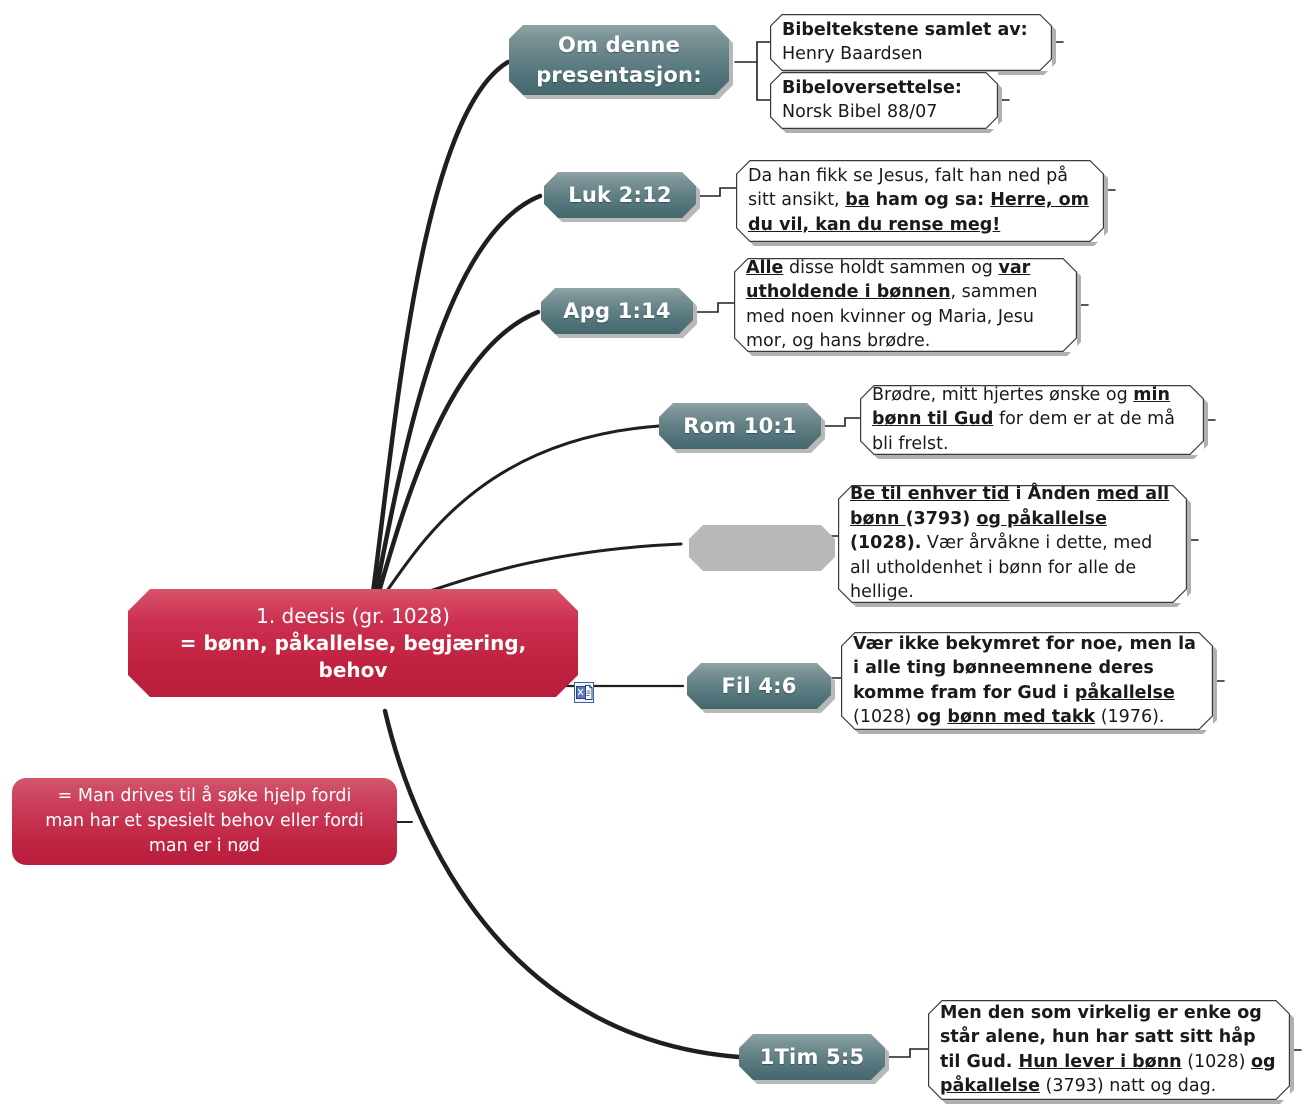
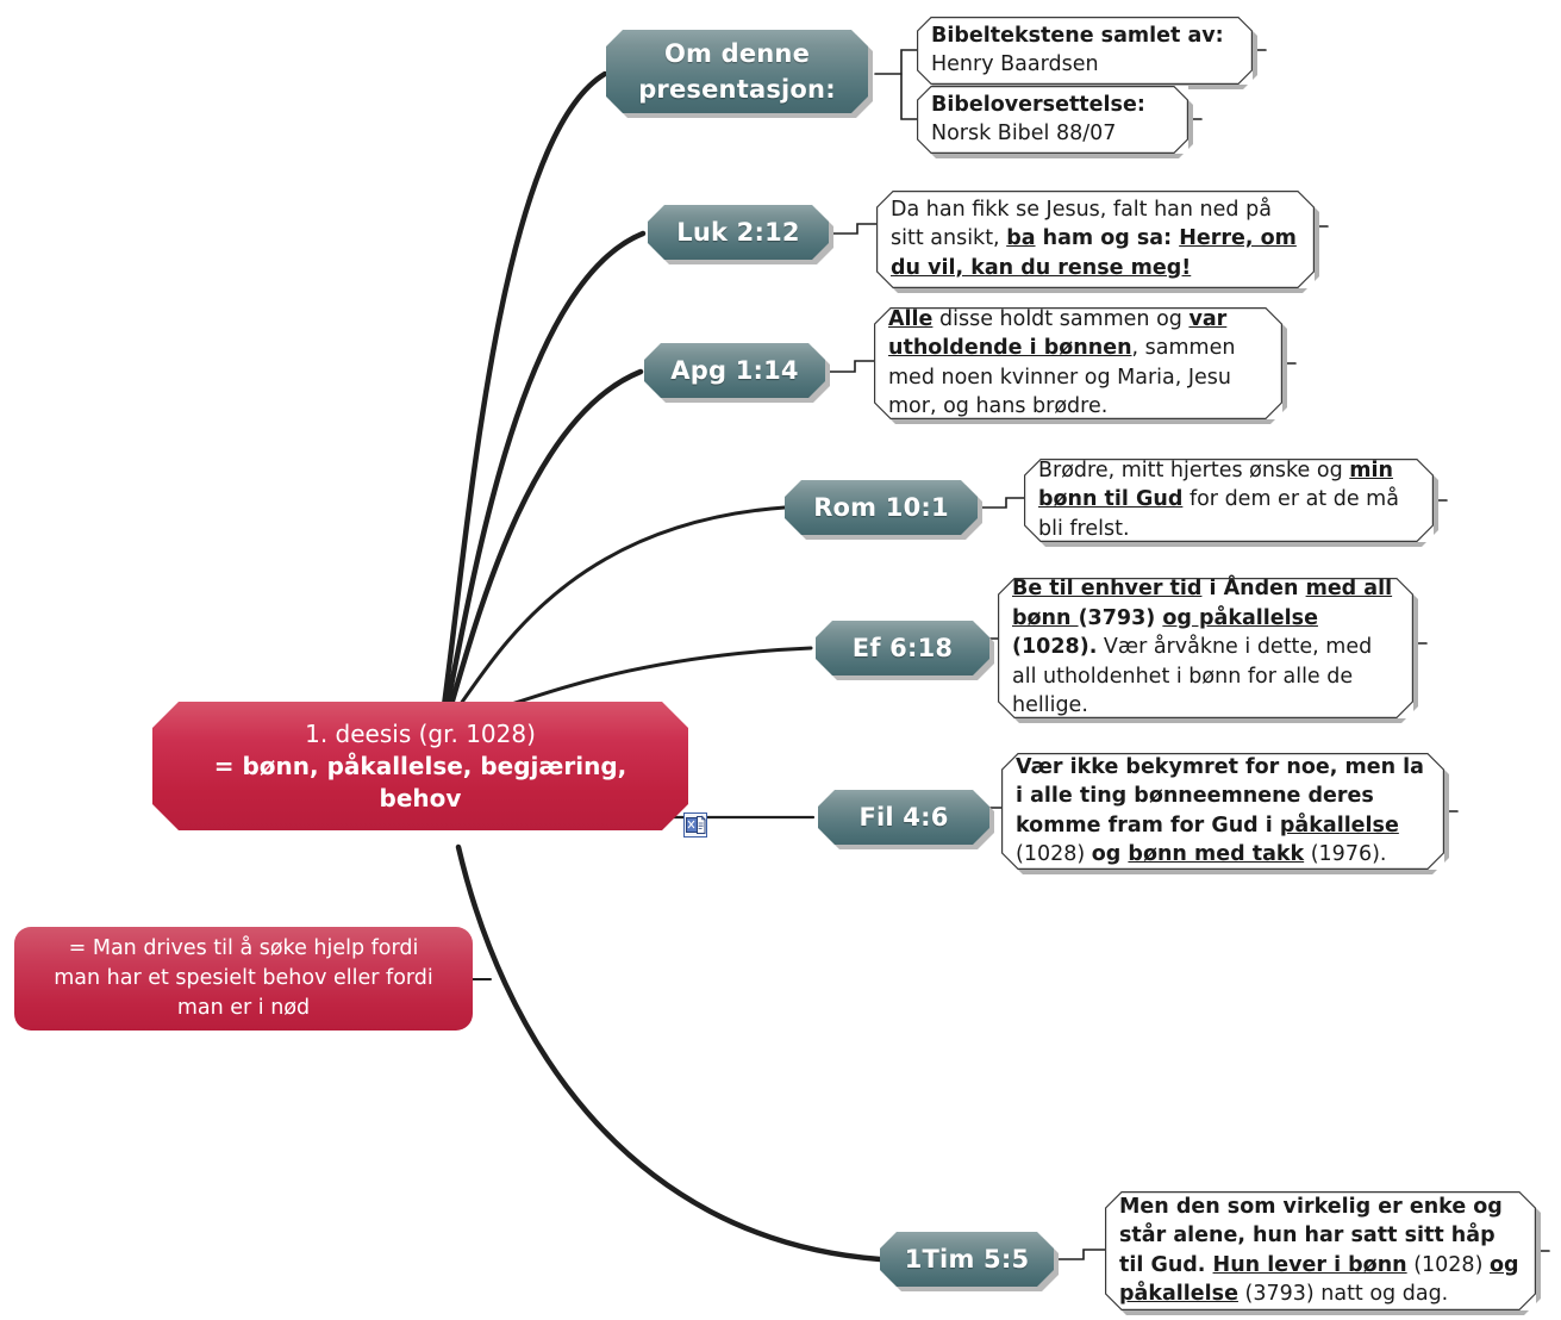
  1. deesis (gr. 1028)
  = bønn, påkallelse, begjæring,
  behov
  = Man drives til å søke hjelp fordi
  man har et spesielt behov eller fordi
  man er i nød
  Om denne
  presentasjon:
  Bibeltekstene samlet av:
  Henry Baardsen
  Bibeloversettelse:
  Norsk Bibel 88/07
  Luk 2:12
  Da han fikk se Jesus, falt han ned på sitt ansikt, ba ham og sa: Herre, om du vil, kan du rense meg!
  Apg 1:14
  Alle disse holdt sammen og var utholdende i bønnen, sammen med noen kvinner og Maria, Jesu mor, og hans brødre.
  Rom 10:1
  Brødre, mitt hjertes ønske og min bønn til Gud for dem er at de må bli frelst.
+ Ef 6:18
  Be til enhver tid i Ånden med all bønn (3793) og påkallelse (1028). Vær årvåkne i dette, med all utholdenhet i bønn for alle de hellige.
  Fil 4:6
  Vær ikke bekymret for noe, men la i alle ting bønneemnene deres komme fram for Gud i påkallelse (1028) og bønn med takk (1976).
  1Tim 5:5
  Men den som virkelig er enke og står alene, hun har satt sitt håp til Gud. Hun lever i bønn (1028) og påkallelse (3793) natt og dag.
